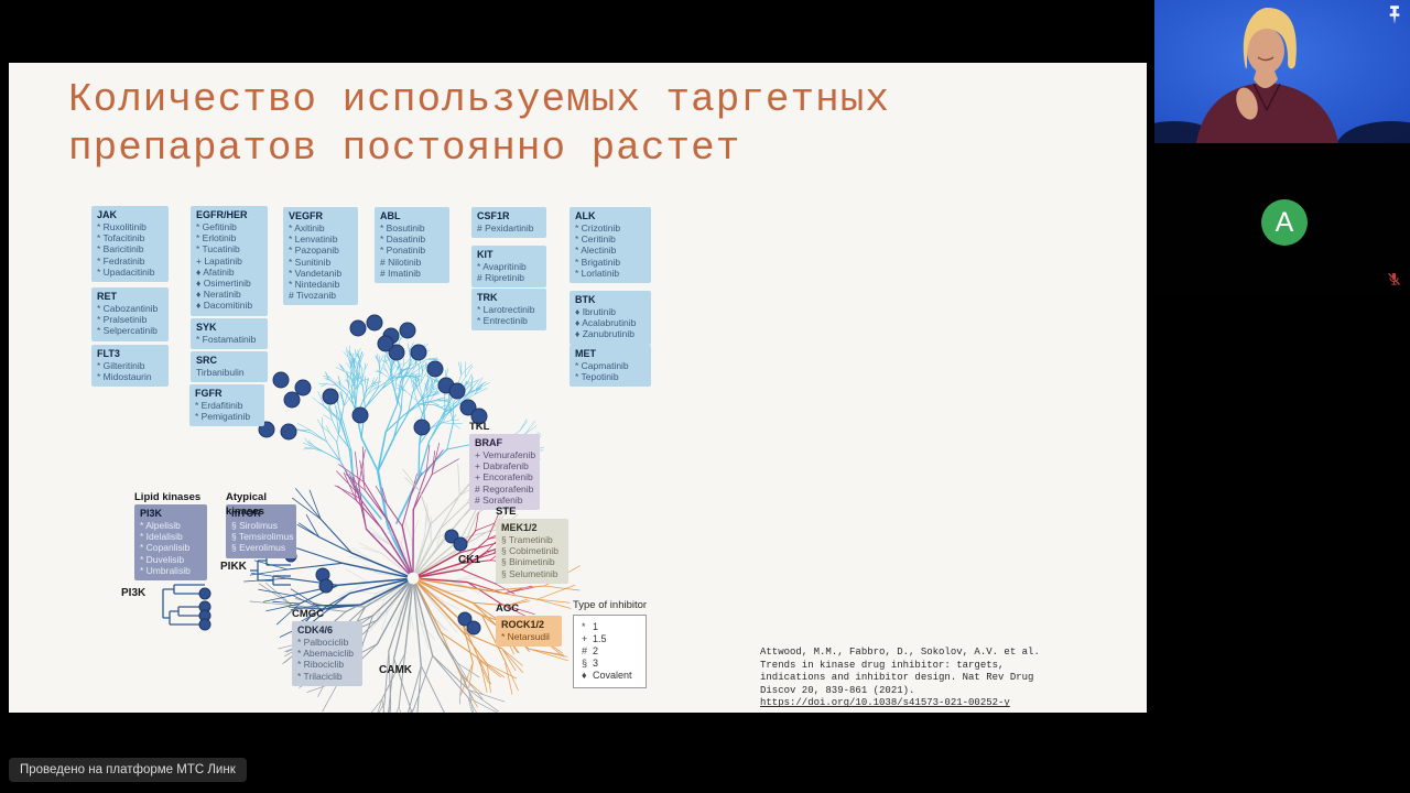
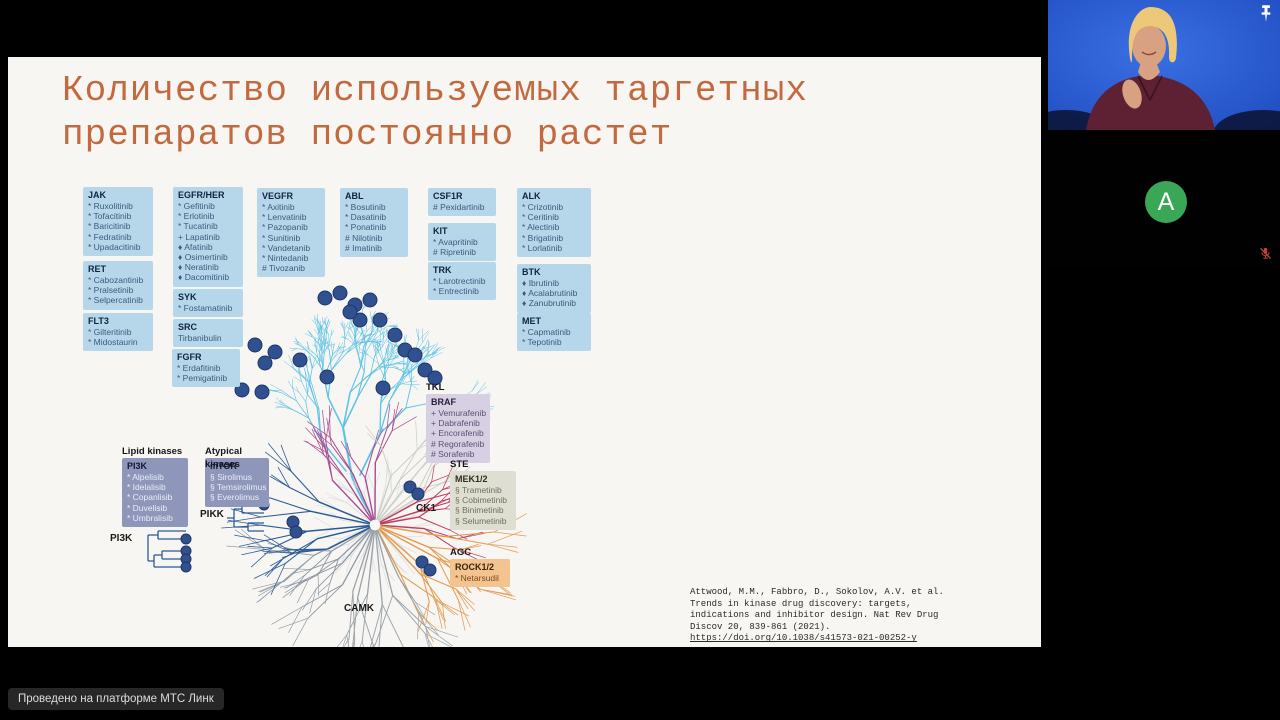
  Количество используемых таргетных
  препаратов постоянно растет
  JAK
  * Ruxolitinib
  * Tofacitinib
  * Baricitinib
  * Fedratinib
  * Upadacitinib
  RET
  * Cabozantinib
  * Pralsetinib
  * Selpercatinib
  FLT3
  * Gilteritinib
  * Midostaurin
  EGFR/HER
  * Gefitinib
  * Erlotinib
  * Tucatinib
  + Lapatinib
  ♦ Afatinib
  ♦ Osimertinib
  ♦ Neratinib
  ♦ Dacomitinib
  SYK
  * Fostamatinib
  SRC
  Tirbanibulin
  FGFR
  * Erdafitinib
  * Pemigatinib
  VEGFR
  * Axitinib
  * Lenvatinib
  * Pazopanib
  * Sunitinib
  * Vandetanib
  * Nintedanib
  # Tivozanib
  ABL
  * Bosutinib
  * Dasatinib
  * Ponatinib
  # Nilotinib
  # Imatinib
  CSF1R
  # Pexidartinib
  KIT
  * Avapritinib
  # Ripretinib
  TRK
  * Larotrectinib
  * Entrectinib
  ALK
  * Crizotinib
  * Ceritinib
  * Alectinib
  * Brigatinib
  * Lorlatinib
  BTK
  ♦ Ibrutinib
  ♦ Acalabrutinib
  ♦ Zanubrutinib
  MET
  * Capmatinib
  * Tepotinib
  TKL
  BRAF
  + Vemurafenib
  + Dabrafenib
  + Encorafenib
  # Regorafenib
  # Sorafenib
  Lipid kinases
  PI3K
  * Alpelisib
  * Idelalisib
  * Copanlisib
  * Duvelisib
  * Umbralisib
  Atypical kinases
  mTOR
  § Sirolimus
  § Temsirolimus
  § Everolimus
  STE
  MEK1/2
  § Trametinib
  § Cobimetinib
  § Binimetinib
  § Selumetinib
- CMGC
- CDK4/6
- * Palbociclib
- * Abemaciclib
- * Ribociclib
- * Trilaciclib
  AGC
  ROCK1/2
  * Netarsudil
- Type of inhibitor
- * 1
- + 1.5
- # 2
- § 3
- ♦ Covalent
  Attwood, M.M., Fabbro, D., Sokolov, A.V. et al.
- Trends in kinase drug inhibitor: targets,
+ Trends in kinase drug discovery: targets,
  indications and inhibitor design. Nat Rev Drug
  Discov 20, 839-861 (2021).
  https://doi.org/10.1038/s41573-021-00252-y
  PIKK
  PI3K
  CK1
  CAMK
  Проведено на платформе МТС Линк
  A
